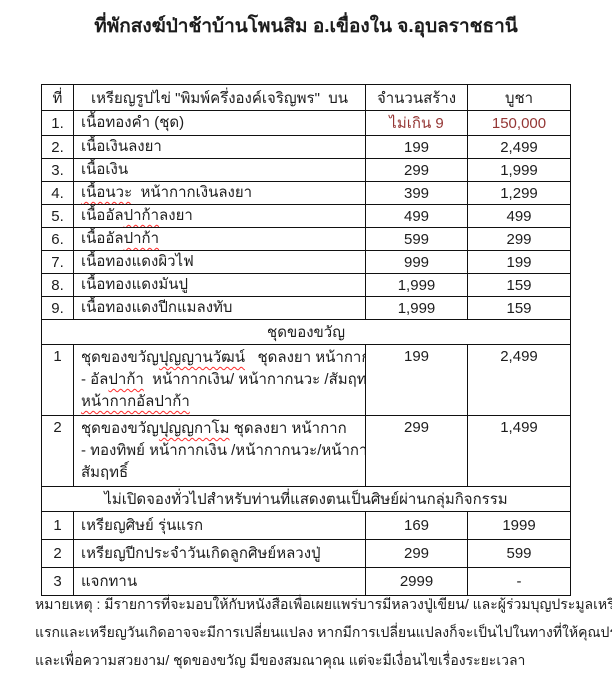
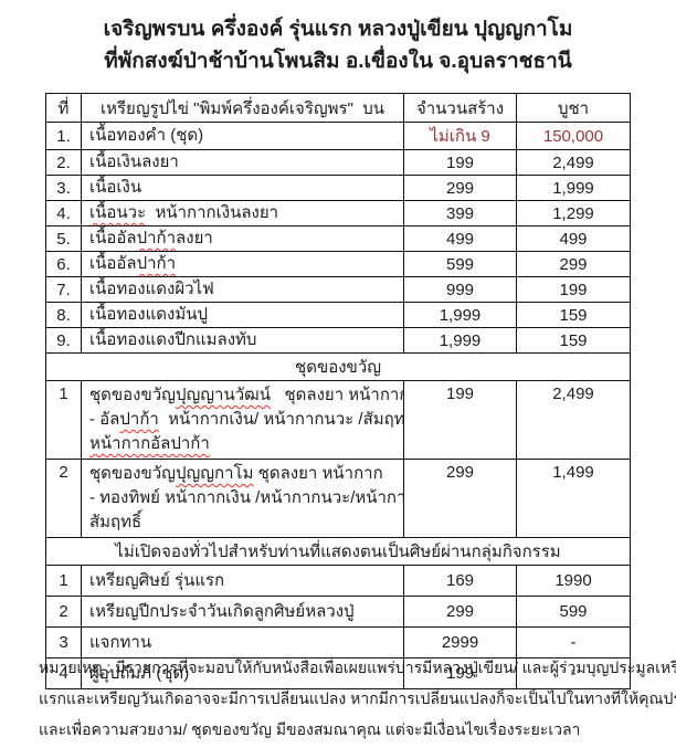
+ เจริญพรบน ครึ่งองค์ รุ่นแรก หลวงปู่เขียน ปุญญกาโม
  ที่พักสงฆ์ป่าช้าบ้านโพนสิม อ.เขื่องใน จ.อุบลราชธานี
  ที่	เหรียญรูปไข่ "พิมพ์ครึ่งองค์เจริญพร" บน	จำนวนสร้าง	บูชา
  1.	เนื้อทองคำ (ชุด)	ไม่เกิน 9	150,000
  2.	เนื้อเงินลงยา	199	2,499
  3.	เนื้อเงิน	299	1,999
  4.	เนื้อนวะ หน้ากากเงินลงยา	399	1,299
  5.	เนื้ออัลปาก้าลงยา	499	499
  6.	เนื้ออัลปาก้า	599	299
  7.	เนื้อทองแดงผิวไฟ	999	199
  8.	เนื้อทองแดงมันปู	1,999	159
  9.	เนื้อทองแดงปีกแมลงทับ	1,999	159
  ชุดของขวัญ
  1	ชุดของขวัญปุญญานวัฒน์ ชุดลงยา หน้ากา- อัลปาก้า หน้ากากเงิน/ หน้ากากนวะ /สัมฤทหน้ากากอัลปาก้า	199	2,499
  2	ชุดของขวัญปุญญกาโม ชุดลงยา หน้ากาก- ทองทิพย์ หน้ากากเงิน /หน้ากากนวะ/หน้ากาสัมฤทธิ์	299	1,499
  ไม่เปิดจองทั่วไปสำหรับท่านที่แสดงตนเป็นศิษย์ผ่านกลุ่มกิจกรรม
- 1	เหรียญศิษย์ รุ่นแรก	169	1999
+ 1	เหรียญศิษย์ รุ่นแรก	169	1990
  2	เหรียญปีกประจำวันเกิดลูกศิษย์หลวงปู่	299	599
  3	แจกทาน	2999	-
+ 4	ผู้อุปถัมภ์ (ชุด)	199	-
  หมายเหตุ : มีรายการที่จะมอบให้กับหนังสือเพื่อเผยแพร่บารมีหลวงปู่เขียน/ และผู้ร่วมบุญประมูลเหรี
  แรกและเหรียญวันเกิดอาจจะมีการเปลี่ยนแปลง หากมีการเปลี่ยนแปลงก็จะเป็นไปในทางที่ให้คุณป
  และเพื่อความสวยงาม/ ชุดของขวัญ มีของสมณาคุณ แต่จะมีเงื่อนไขเรื่องระยะเวลา
